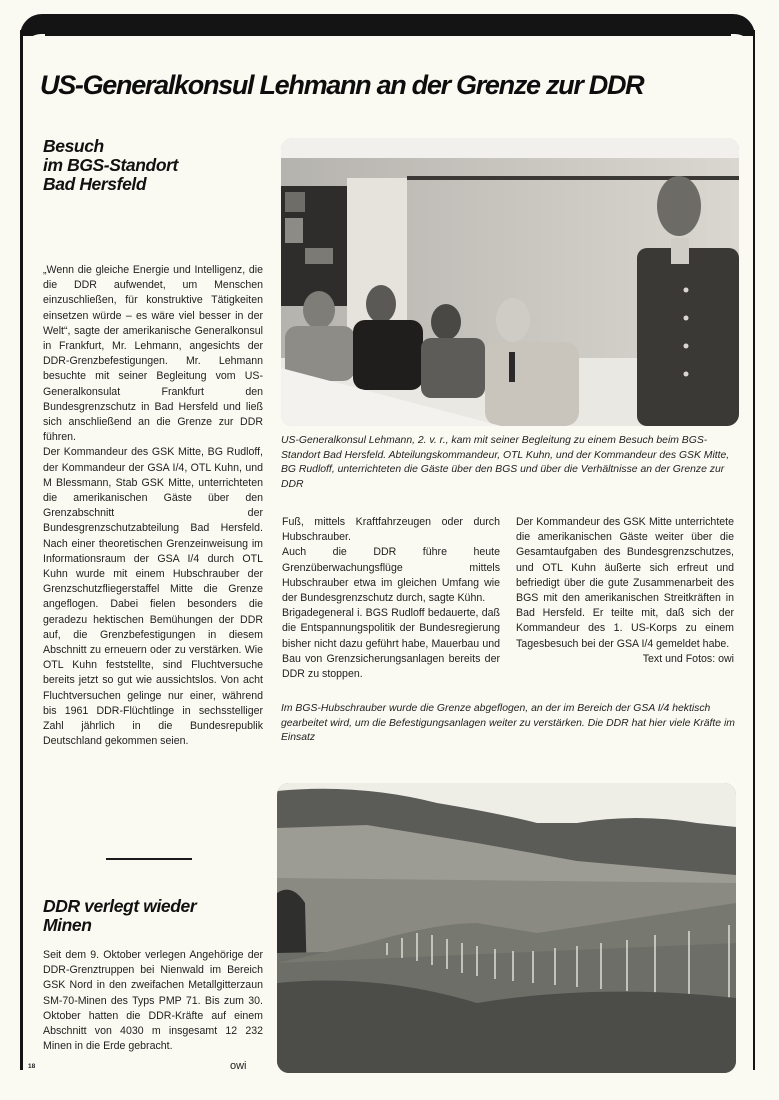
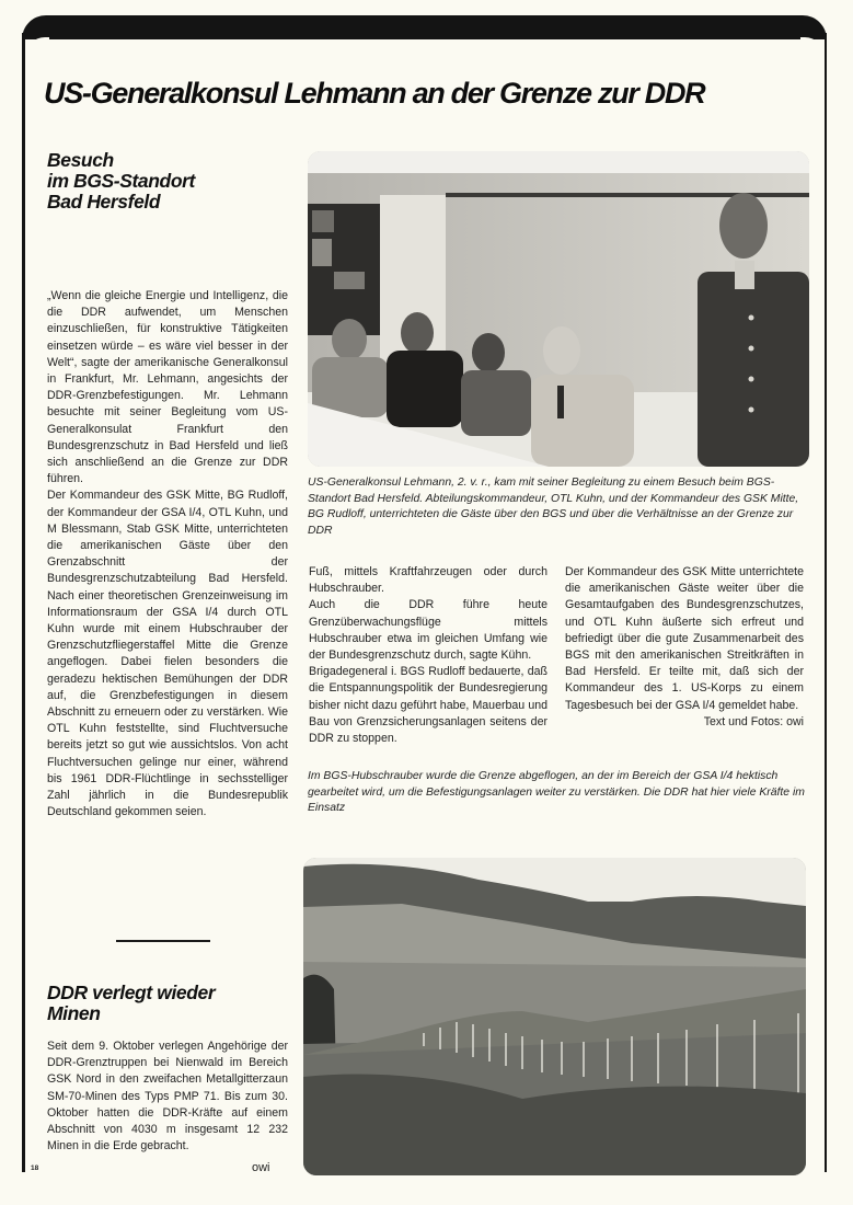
  US-Generalkonsul Lehmann an der Grenze zur DDR
  Besuch
  im BGS-Standort
  Bad Hersfeld
  „Wenn die gleiche Energie und Intelligenz, die die DDR aufwendet, um Menschen einzuschließen, für konstruktive Tätigkeiten einsetzen würde – es wäre viel besser in der Welt“, sagte der amerikanische Generalkonsul in Frankfurt, Mr. Lehmann, angesichts der DDR-Grenzbefestigungen. Mr. Lehmann besuchte mit seiner Begleitung vom US-Generalkonsulat Frankfurt den Bundesgrenzschutz in Bad Hersfeld und ließ sich anschließend an die Grenze zur DDR führen.
  Der Kommandeur des GSK Mitte, BG Rudloff, der Kommandeur der GSA I/4, OTL Kuhn, und M Blessmann, Stab GSK Mitte, unterrichteten die amerikanischen Gäste über den Grenzabschnitt der Bundesgrenzschutzabteilung Bad Hersfeld. Nach einer theoretischen Grenzeinweisung im Informationsraum der GSA I/4 durch OTL Kuhn wurde mit einem Hubschrauber der Grenzschutzfliegerstaffel Mitte die Grenze angeflogen. Dabei fielen besonders die geradezu hektischen Bemühungen der DDR auf, die Grenzbefestigungen in diesem Abschnitt zu erneuern oder zu verstärken. Wie OTL Kuhn feststellte, sind Fluchtversuche bereits jetzt so gut wie aussichtslos. Von acht Fluchtversuchen gelinge nur einer, während bis 1961 DDR-Flüchtlinge in sechsstelliger Zahl jährlich in die Bundesrepublik Deutschland gekommen seien.
  US-Generalkonsul Lehmann, 2. v. r., kam mit seiner Begleitung zu einem Besuch beim BGS-Standort Bad Hersfeld. Abteilungskommandeur, OTL Kuhn, und der Kommandeur des GSK Mitte, BG Rudloff, unterrichteten die Gäste über den BGS und über die Verhältnisse an der Grenze zur DDR
  Fuß, mittels Kraftfahrzeugen oder durch Hubschrauber.
  Auch die DDR führe heute Grenzüberwachungsflüge mittels Hubschrauber etwa im gleichen Umfang wie der Bundesgrenzschutz durch, sagte Kühn.
- Brigadegeneral i. BGS Rudloff bedauerte, daß die Entspannungspolitik der Bundesregierung bisher nicht dazu geführt habe, Mauerbau und Bau von Grenzsicherungsanlagen bereits der DDR zu stoppen.
+ Brigadegeneral i. BGS Rudloff bedauerte, daß die Entspannungspolitik der Bundesregierung bisher nicht dazu geführt habe, Mauerbau und Bau von Grenzsicherungsanlagen seitens der DDR zu stoppen.
  Der Kommandeur des GSK Mitte unterrichtete die amerikanischen Gäste weiter über die Gesamtaufgaben des Bundesgrenzschutzes, und OTL Kuhn äußerte sich erfreut und befriedigt über die gute Zusammenarbeit des BGS mit den amerikanischen Streitkräften in Bad Hersfeld. Er teilte mit, daß sich der Kommandeur des 1. US-Korps zu einem Tagesbesuch bei der GSA I/4 gemeldet habe.
  Text und Fotos: owi
  Im BGS-Hubschrauber wurde die Grenze abgeflogen, an der im Bereich der GSA I/4 hektisch gearbeitet wird, um die Befestigungsanlagen weiter zu verstärken. Die DDR hat hier viele Kräfte im Einsatz
  DDR verlegt wieder
  Minen
  Seit dem 9. Oktober verlegen Angehörige der DDR-Grenztruppen bei Nienwald im Bereich GSK Nord in den zweifachen Metallgitterzaun SM-70-Minen des Typs PMP 71. Bis zum 30. Oktober hatten die DDR-Kräfte auf einem Abschnitt von 4030 m insgesamt 12 232 Minen in die Erde gebracht.
  owi
